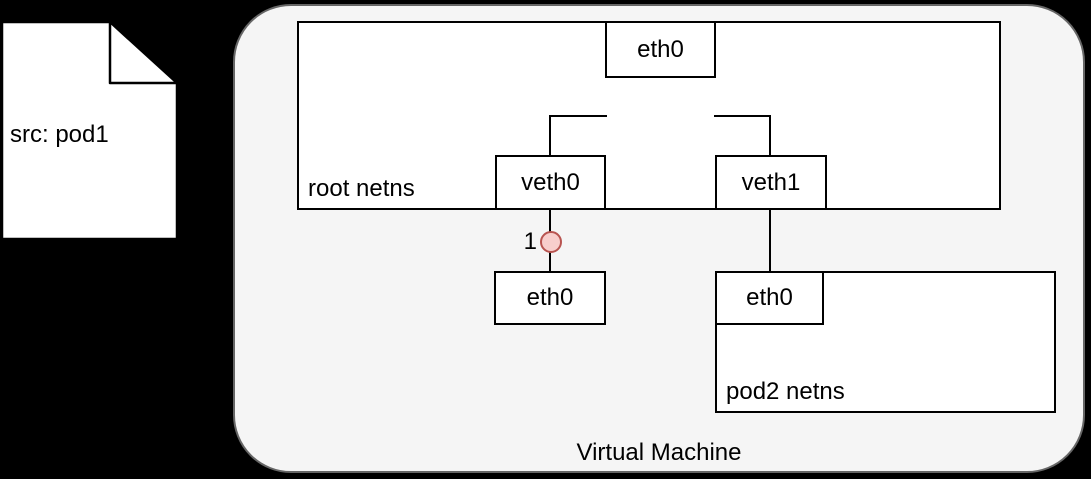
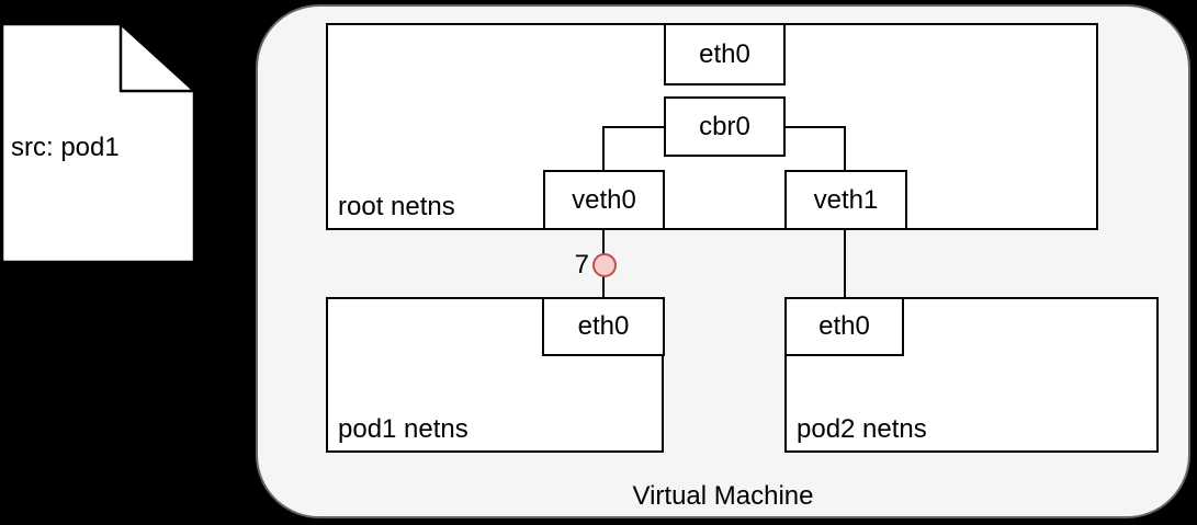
  src: pod1
  Virtual Machine
  root netns
+ pod1 netns
  pod2 netns
  eth0
+ cbr0
  veth0
  veth1
  eth0
  eth0
- 1
+ 7
